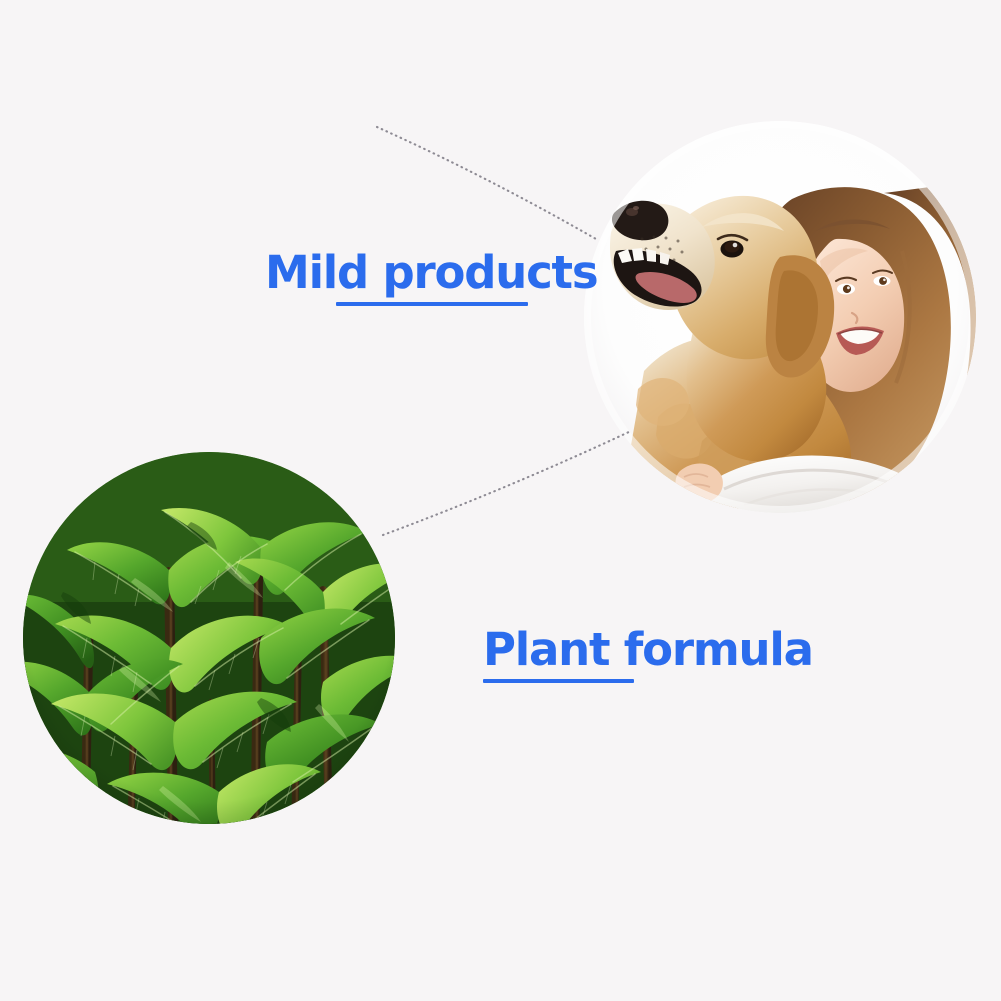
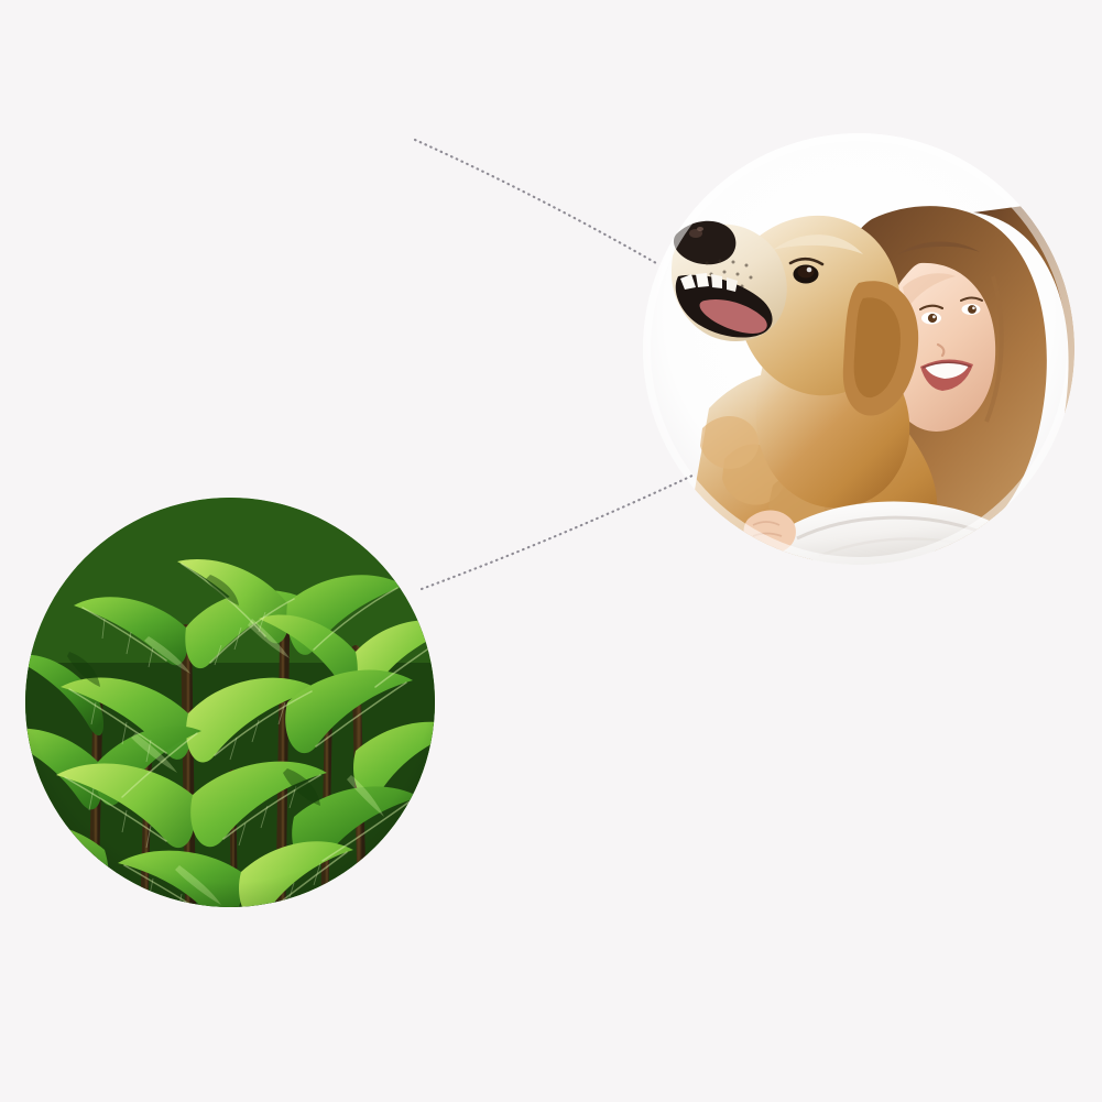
- Mild products
- Plant formula
